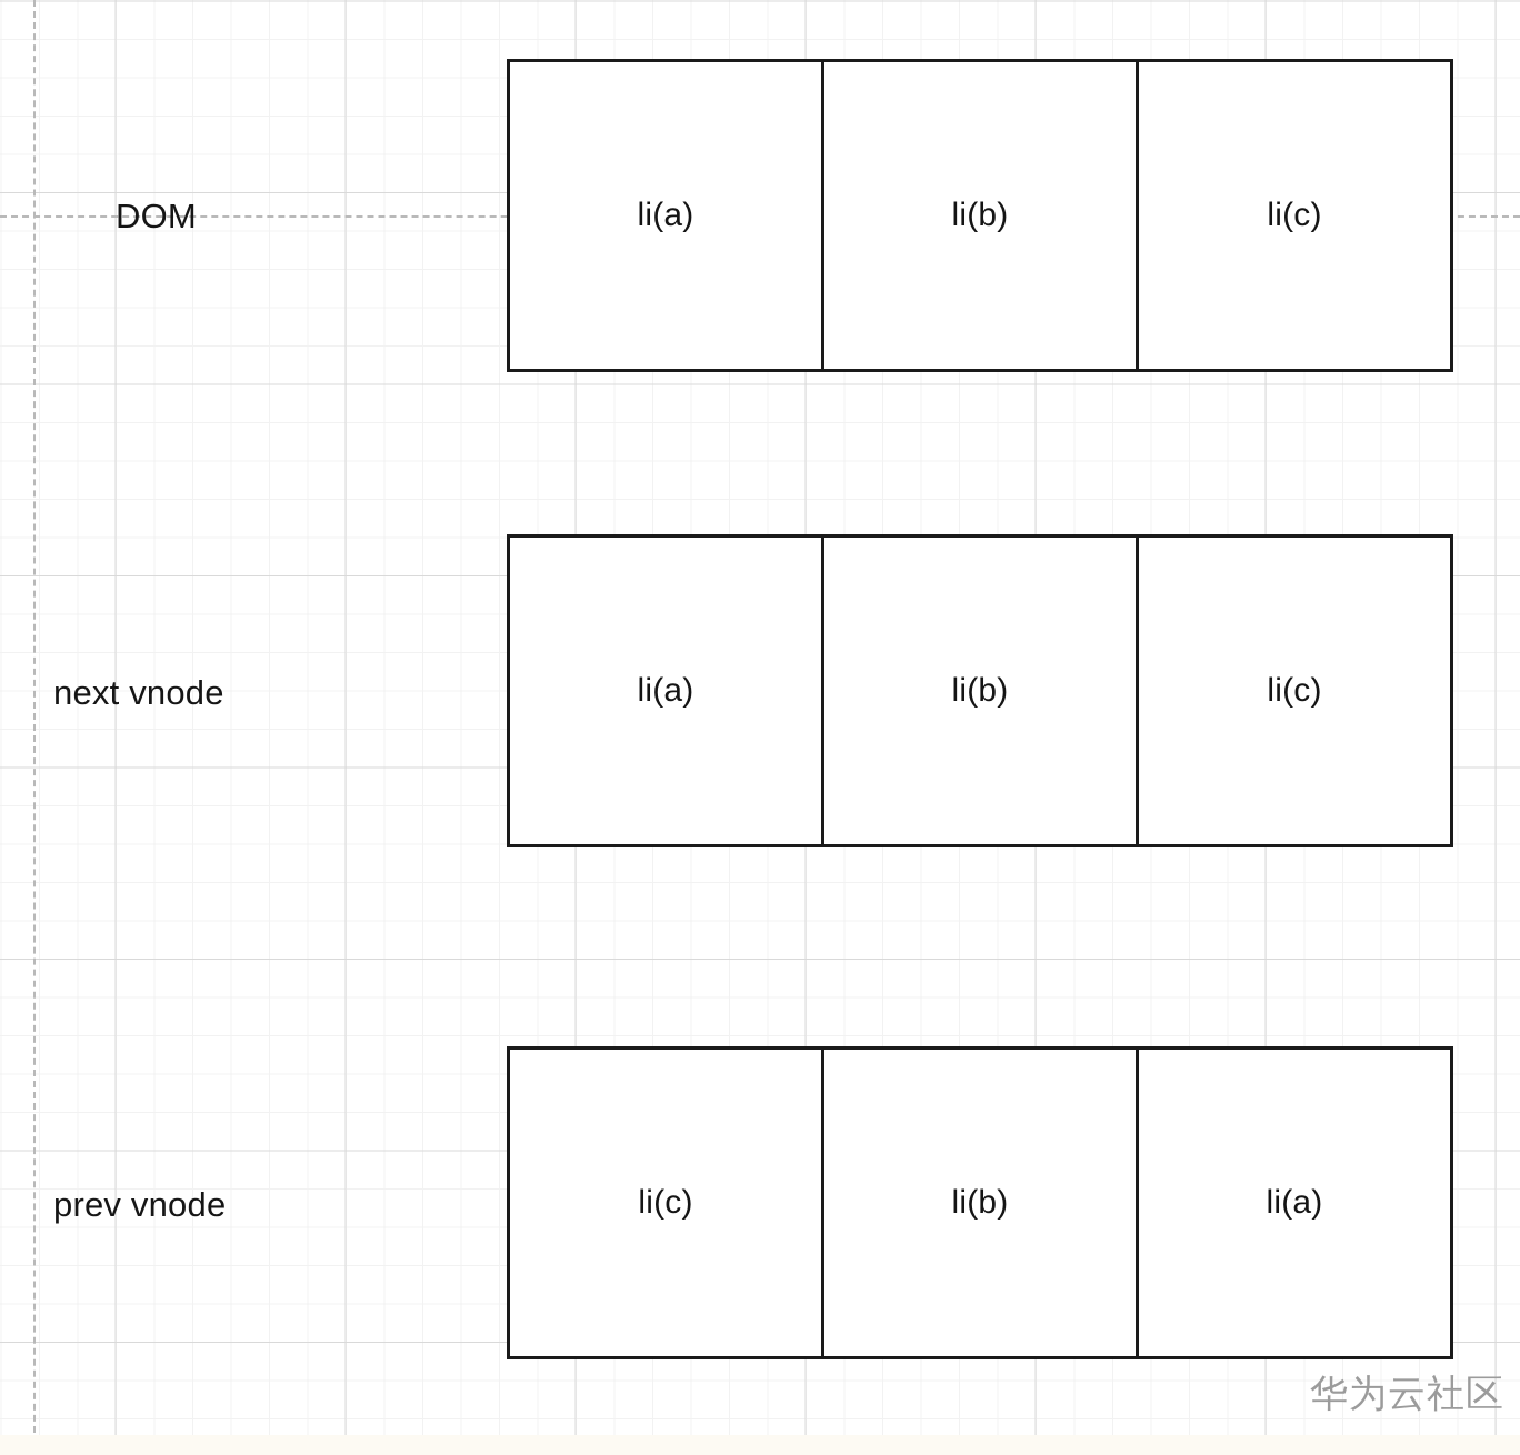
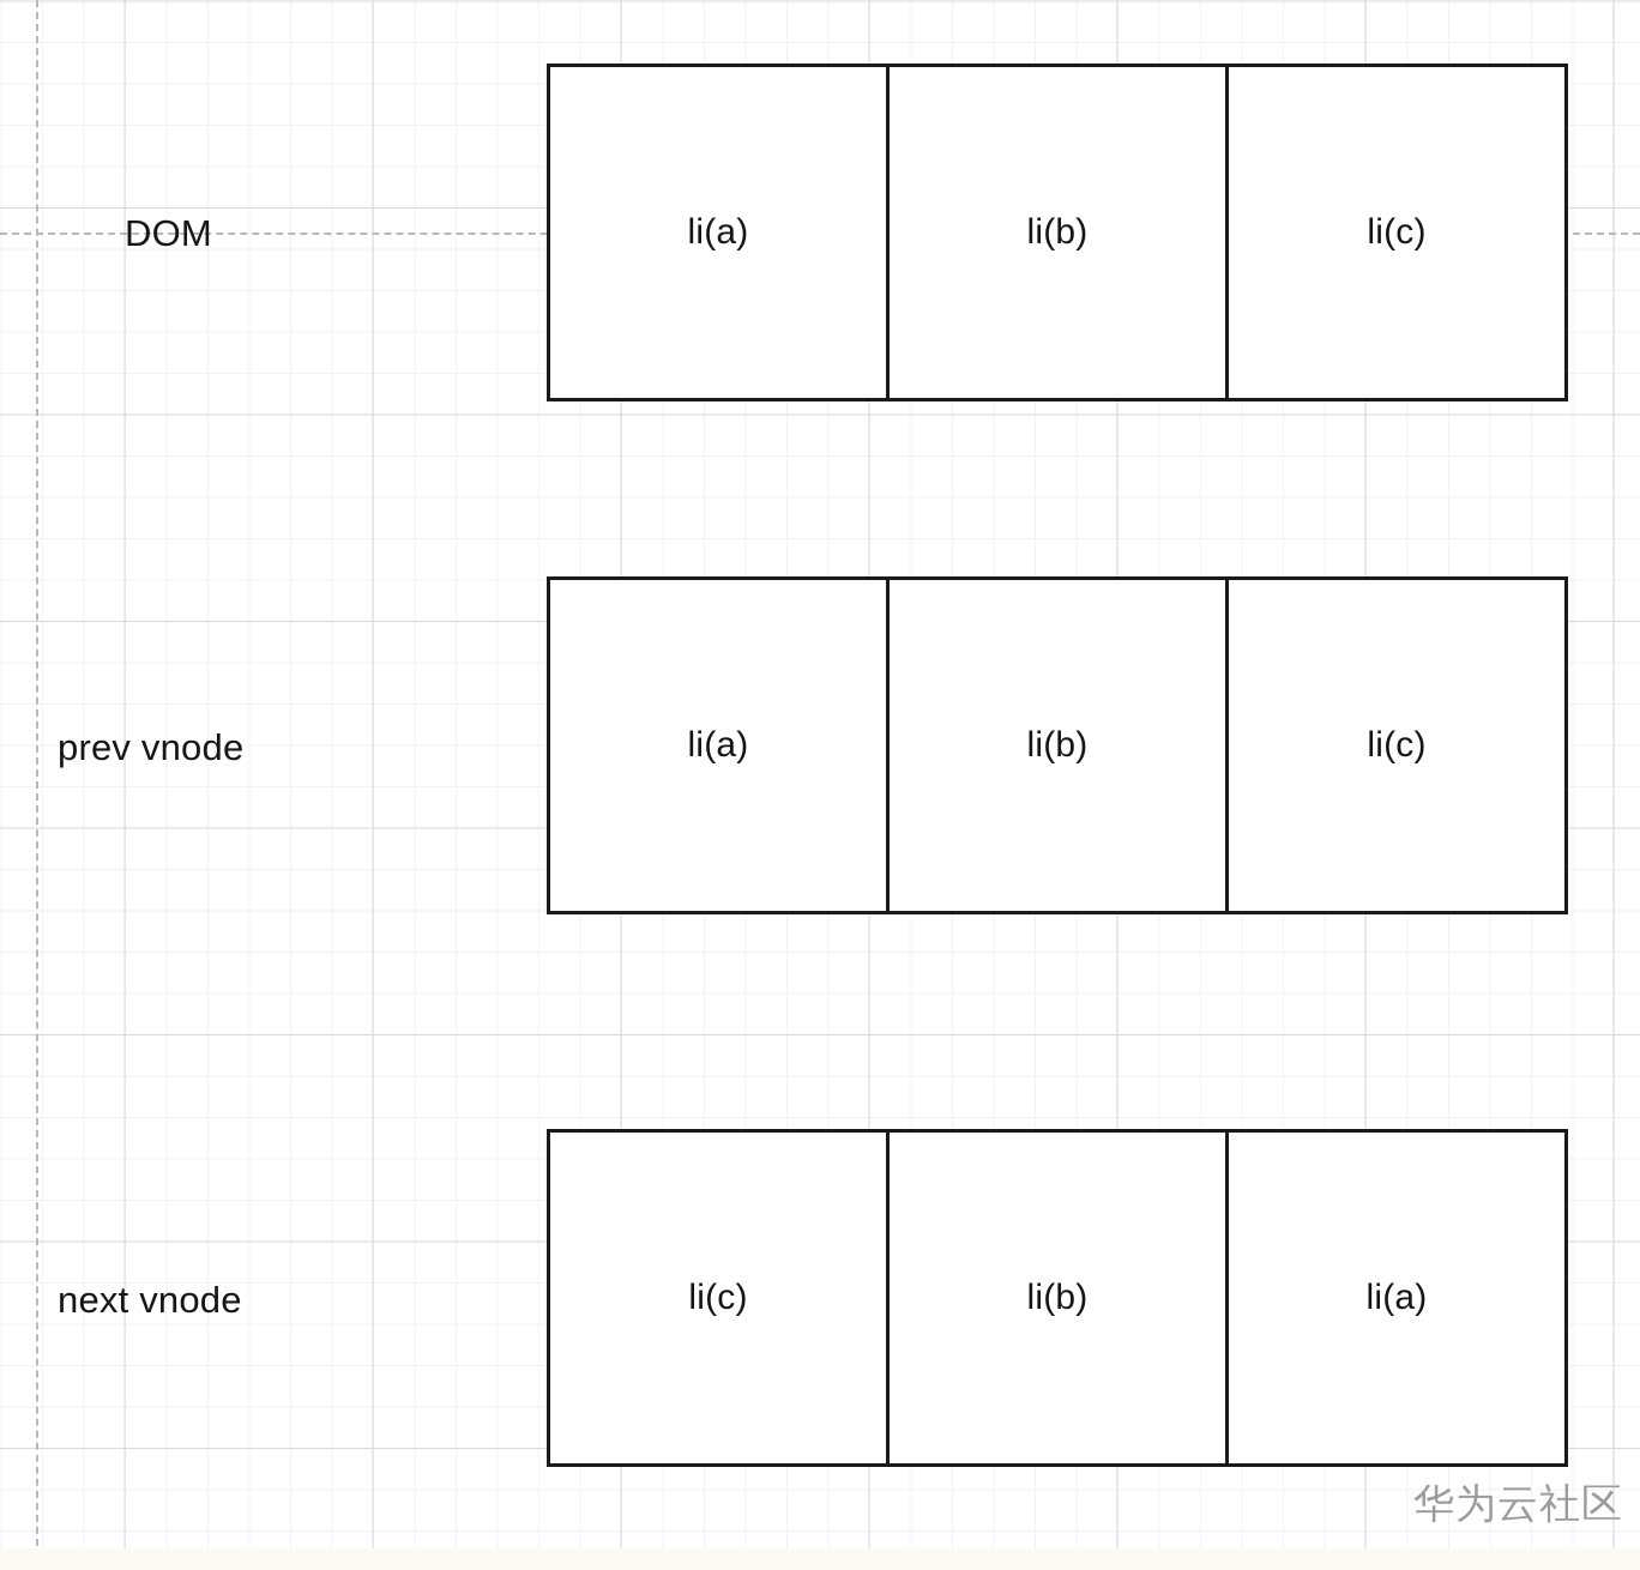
  DOM
  li(a)
  li(b)
  li(c)
- next vnode
+ prev vnode
  li(a)
  li(b)
  li(c)
- prev vnode
+ next vnode
  li(c)
  li(b)
  li(a)
  华为云社区
